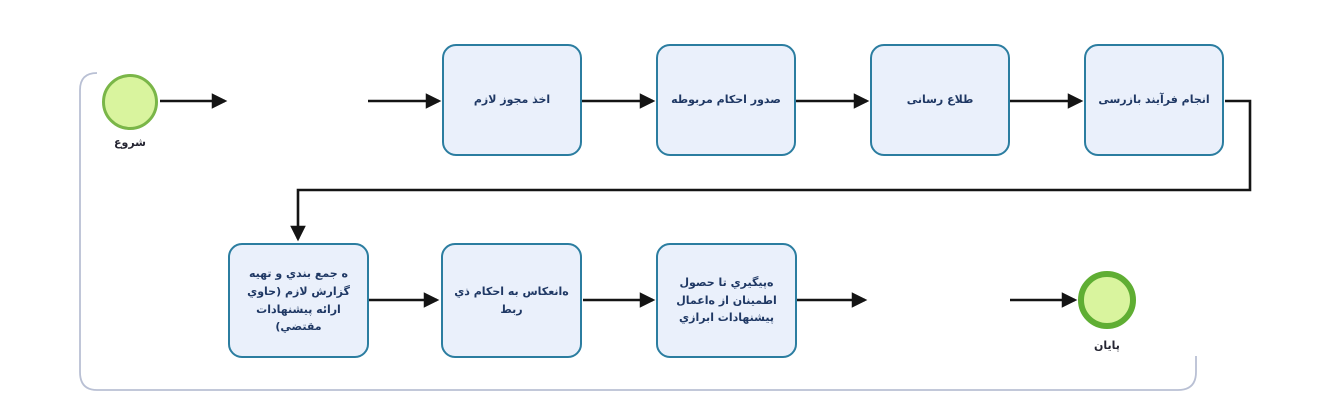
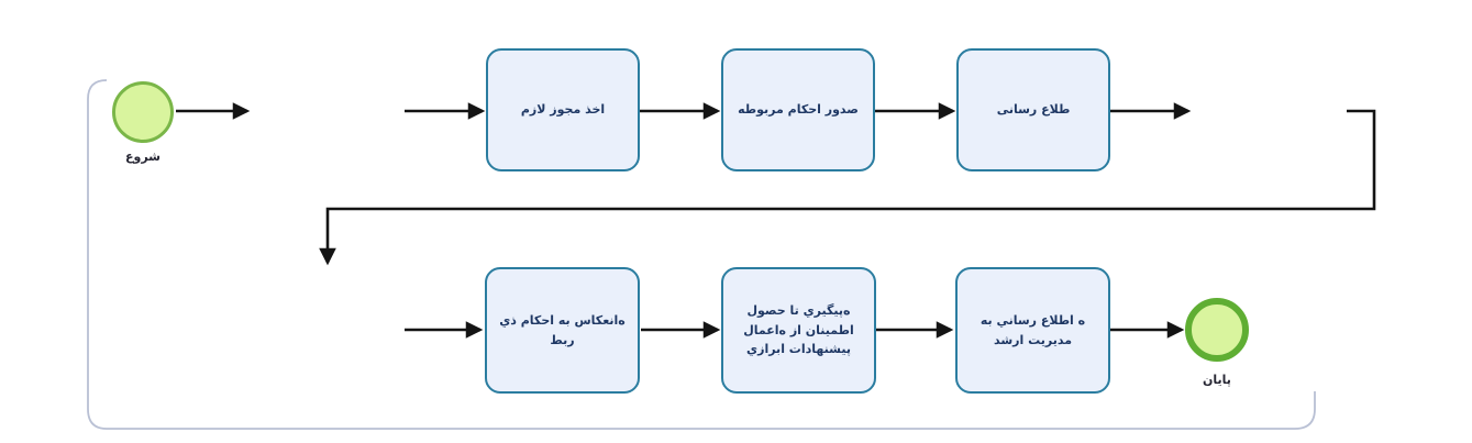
  شروع
  اخذ مجوز لازم
  صدور احكام مربوطه
  طلاع رسانی
- انجام فرآيند بازرسی
- ه جمع بندي و تهيه گزارش لازم (حاوي ارائه پيشنهادات مقتضي)
  ه‌انعكاس به احكام ذي ربط
  ه‌پيگيري تا حصول اطمينان از ه‌اعمال پيشنهادات ابرازي
+ ه اطلاع رساني به مديريت ارشد
  پايان
